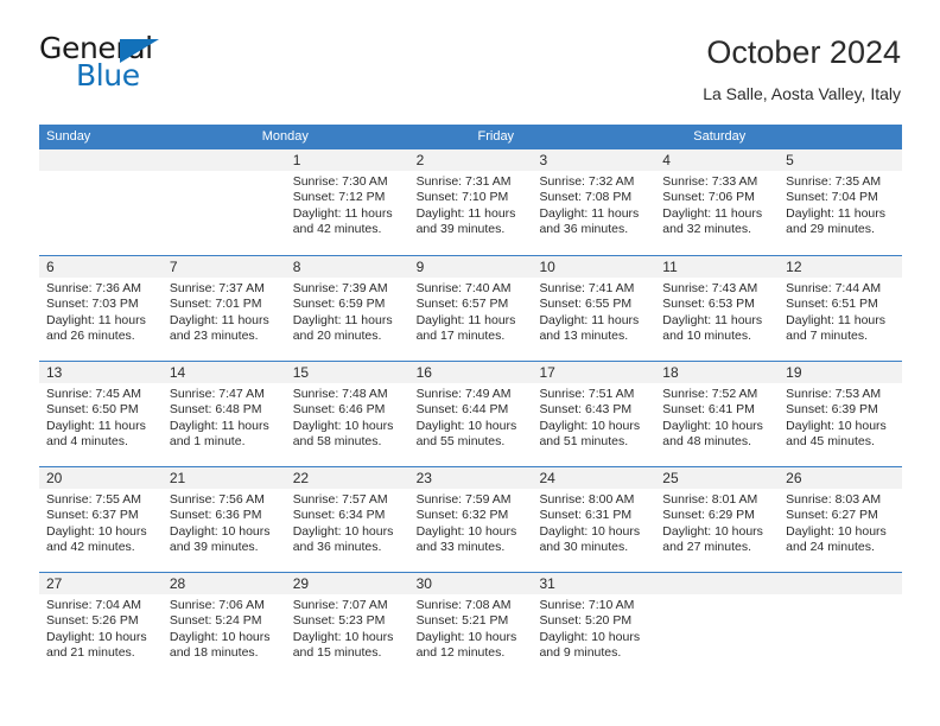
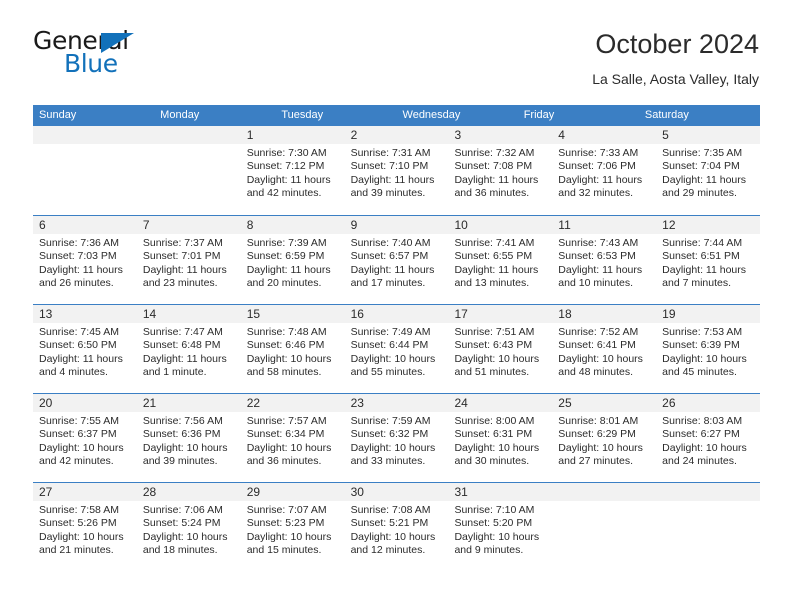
  General
  Blue
  October 2024
  La Salle, Aosta Valley, Italy
  Sunday
  Monday
+ Tuesday
+ Wednesday
  Friday
  Saturday
  1
  Sunrise: 7:30 AM
  Sunset: 7:12 PM
  Daylight: 11 hours
  and 42 minutes.
  2
  Sunrise: 7:31 AM
  Sunset: 7:10 PM
  Daylight: 11 hours
  and 39 minutes.
  3
  Sunrise: 7:32 AM
  Sunset: 7:08 PM
  Daylight: 11 hours
  and 36 minutes.
  4
  Sunrise: 7:33 AM
  Sunset: 7:06 PM
  Daylight: 11 hours
  and 32 minutes.
  5
  Sunrise: 7:35 AM
  Sunset: 7:04 PM
  Daylight: 11 hours
  and 29 minutes.
  6
  Sunrise: 7:36 AM
  Sunset: 7:03 PM
  Daylight: 11 hours
  and 26 minutes.
  7
  Sunrise: 7:37 AM
  Sunset: 7:01 PM
  Daylight: 11 hours
  and 23 minutes.
  8
  Sunrise: 7:39 AM
  Sunset: 6:59 PM
  Daylight: 11 hours
  and 20 minutes.
  9
  Sunrise: 7:40 AM
  Sunset: 6:57 PM
  Daylight: 11 hours
  and 17 minutes.
  10
  Sunrise: 7:41 AM
  Sunset: 6:55 PM
  Daylight: 11 hours
  and 13 minutes.
  11
  Sunrise: 7:43 AM
  Sunset: 6:53 PM
  Daylight: 11 hours
  and 10 minutes.
  12
  Sunrise: 7:44 AM
  Sunset: 6:51 PM
  Daylight: 11 hours
  and 7 minutes.
  13
  Sunrise: 7:45 AM
  Sunset: 6:50 PM
  Daylight: 11 hours
  and 4 minutes.
  14
  Sunrise: 7:47 AM
  Sunset: 6:48 PM
  Daylight: 11 hours
  and 1 minute.
  15
  Sunrise: 7:48 AM
  Sunset: 6:46 PM
  Daylight: 10 hours
  and 58 minutes.
  16
  Sunrise: 7:49 AM
  Sunset: 6:44 PM
  Daylight: 10 hours
  and 55 minutes.
  17
  Sunrise: 7:51 AM
  Sunset: 6:43 PM
  Daylight: 10 hours
  and 51 minutes.
  18
  Sunrise: 7:52 AM
  Sunset: 6:41 PM
  Daylight: 10 hours
  and 48 minutes.
  19
  Sunrise: 7:53 AM
  Sunset: 6:39 PM
  Daylight: 10 hours
  and 45 minutes.
  20
  Sunrise: 7:55 AM
  Sunset: 6:37 PM
  Daylight: 10 hours
  and 42 minutes.
  21
  Sunrise: 7:56 AM
  Sunset: 6:36 PM
  Daylight: 10 hours
  and 39 minutes.
  22
  Sunrise: 7:57 AM
  Sunset: 6:34 PM
  Daylight: 10 hours
  and 36 minutes.
  23
  Sunrise: 7:59 AM
  Sunset: 6:32 PM
  Daylight: 10 hours
  and 33 minutes.
  24
  Sunrise: 8:00 AM
  Sunset: 6:31 PM
  Daylight: 10 hours
  and 30 minutes.
  25
  Sunrise: 8:01 AM
  Sunset: 6:29 PM
  Daylight: 10 hours
  and 27 minutes.
  26
  Sunrise: 8:03 AM
  Sunset: 6:27 PM
  Daylight: 10 hours
  and 24 minutes.
  27
- Sunrise: 7:04 AM
+ Sunrise: 7:58 AM
  Sunset: 5:26 PM
  Daylight: 10 hours
  and 21 minutes.
  28
  Sunrise: 7:06 AM
  Sunset: 5:24 PM
  Daylight: 10 hours
  and 18 minutes.
  29
  Sunrise: 7:07 AM
  Sunset: 5:23 PM
  Daylight: 10 hours
  and 15 minutes.
  30
  Sunrise: 7:08 AM
  Sunset: 5:21 PM
  Daylight: 10 hours
  and 12 minutes.
  31
  Sunrise: 7:10 AM
  Sunset: 5:20 PM
  Daylight: 10 hours
  and 9 minutes.
